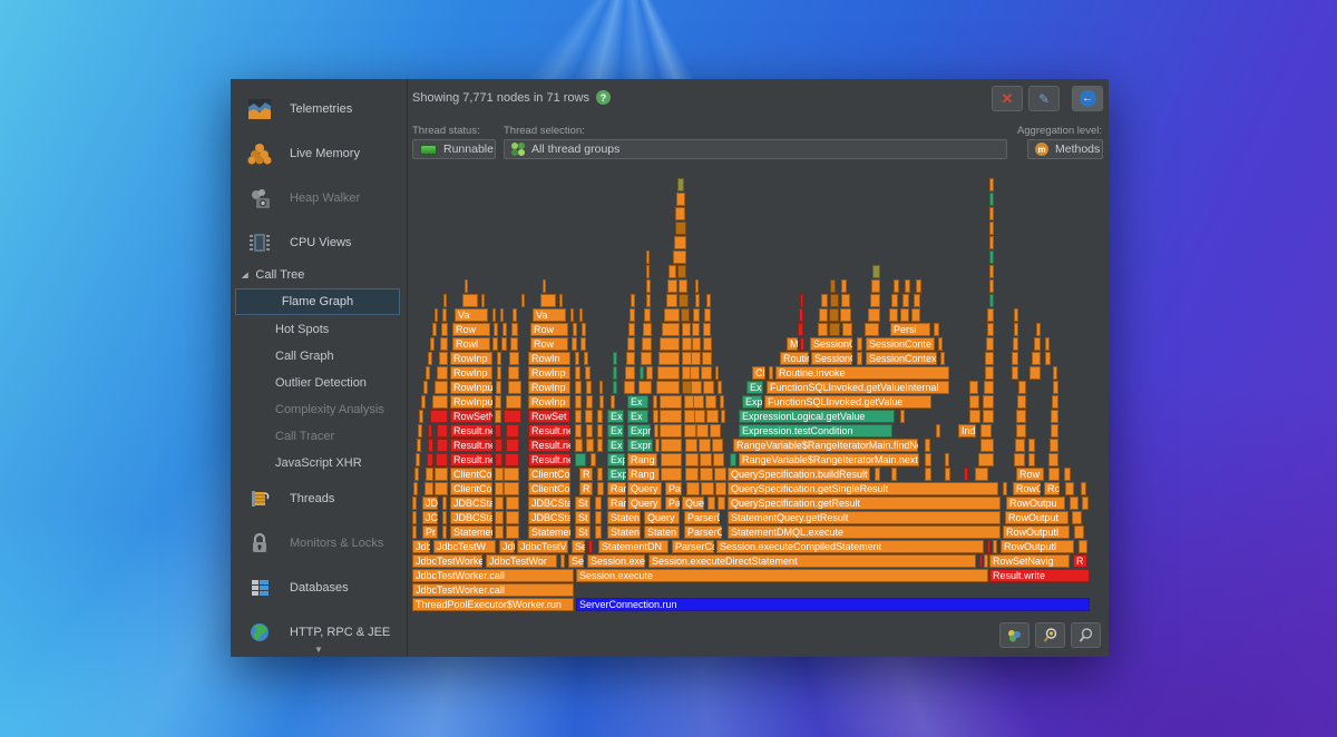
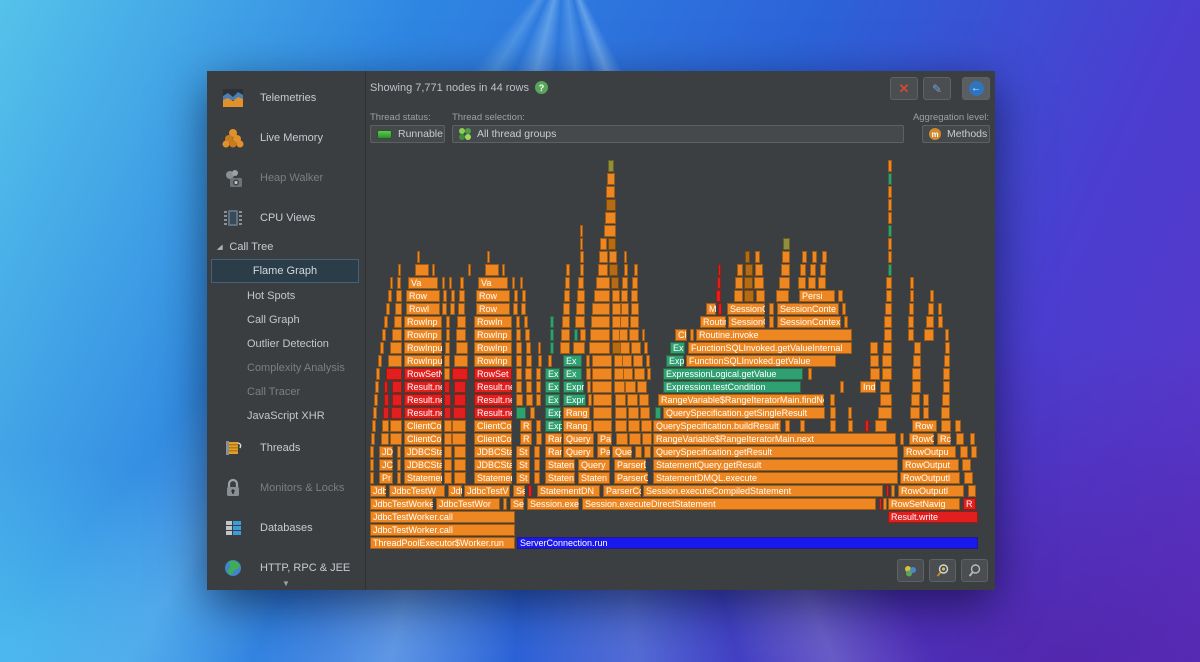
  Telemetries
  Live Memory
  Heap Walker
  CPU Views
  Call Tree
  Flame Graph
  Hot Spots
  Call Graph
  Outlier Detection
  Complexity Analysis
  Call Tracer
  JavaScript XHR
  Threads
  Monitors & Locks
  Databases
  HTTP, RPC & JEE
  ▼
- Showing 7,771 nodes in 71 rows
+ Showing 7,771 nodes in 44 rows
  ?
  ✕
  ✎
  ←
  Thread status:
  Thread selection:
  Aggregation level:
  Runnable
  All thread groups
  m
  Methods
  Va
  Va
  Row
  Row
  Persi
  Rowl
  Row
  M
  Session
  SessionConte
  RowInp
  RowIn
  Routi
  Session
  SessionContex
  RowInp
  RowInp
  Cl
  Routine.invoke
  RowInpu
  RowInp
  Ex
  FunctionSQLInvoked.getValueInternal
  RowInpu
  RowInp
  Ex
  Exp
  FunctionSQLInvoked.getValue
  RowSetN
  RowSet
  Ex
  Ex
  ExpressionLogical.getValue
  Result.n
  Result.n
  Ex
  Expr
  Expression.testCondition
  Ind
  Result.n
  Result.n
  Ex
  Expr
  RangeVariable$RangeIteratorMain.findN
  Result.n
  Result.n
  Rang
- RangeVariable$RangeIteratorMain.next
+ QuerySpecification.getSingleResult
  ClientCo
  ClientCo
  R
  Exp
  Rang
  QuerySpecification.buildResult
  Row
  ClientCo
  ClientCo
  R
  Query
  Pa
- QuerySpecification.getSingleResult
+ RangeVariable$RangeIteratorMain.next
  RowC
  Rc
  JD
  JDBCSta
  JDBCSta
  St
  Query
  Pa
  Que
  QuerySpecification.getResult
  RowOutpu
  JC
  JDBCSta
  JDBCSta
  St
  Staten
  Query
  Parser
  StatementQuery.getResult
  RowOutput
  Pr
  Stateme
  Stateme
  St
  Staten
  Staten
  ParserC
  StatementDMQL.execute
  RowOutputl
  JdbcTestW
  Jdt
  JdbcTestV
  Se
  StatementDN
  ParserC
  Session.executeCompiledStatement
  RowOutputl
  JdbcTestWorke
  JdbcTestWor
  Se
  Session.exe
  Session.executeDirectStatement
  RowSetNavig
  R
  JdbcTestWorker.call
- Session.execute
  Result.write
  JdbcTestWorker.call
  ThreadPoolExecutor$Worker.run
  ServerConnection.run
